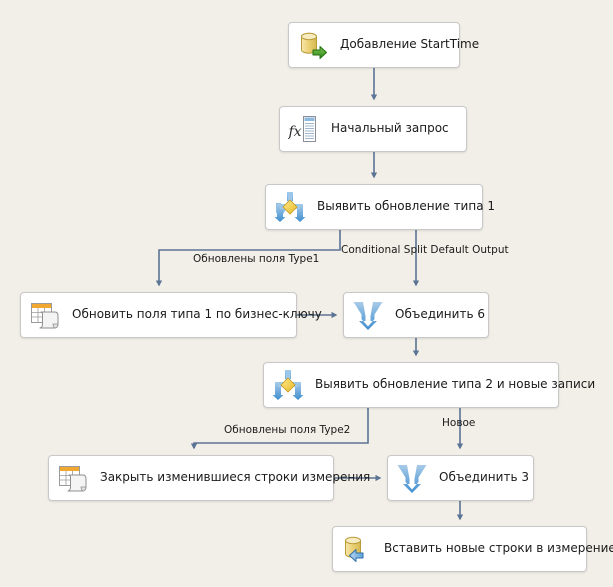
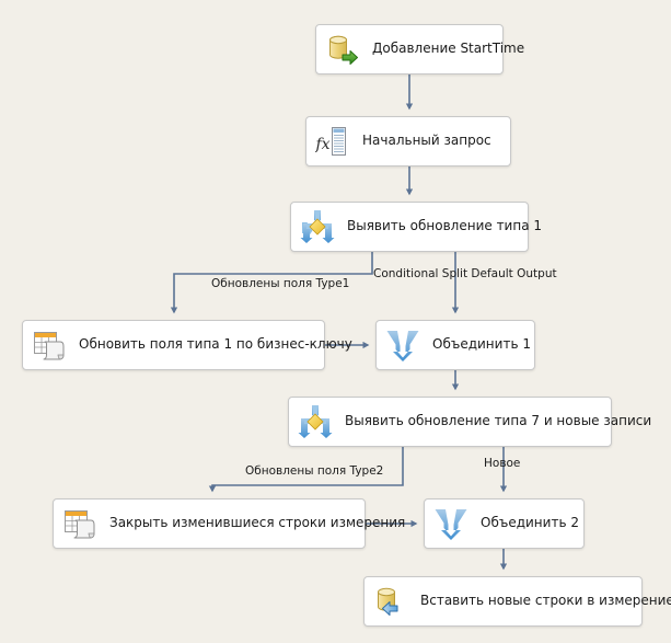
  Добавление StartTime
  fx
  Начальный запрос
  Выявить обновление типа 1
  Обновить поля типа 1 по бизнес-ключу
- Объединить 6
+ Объединить 1
- Выявить обновление типа 2 и новые записи
+ Выявить обновление типа 7 и новые записи
  Закрыть изменившиеся строки измерения
- Объединить 3
+ Объединить 2
  Вставить новые строки в измерение
  Обновлены поля Type1
  Conditional Split Default Output
  Обновлены поля Type2
  Новое
